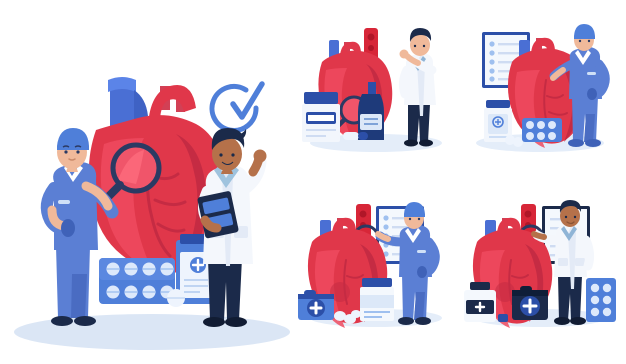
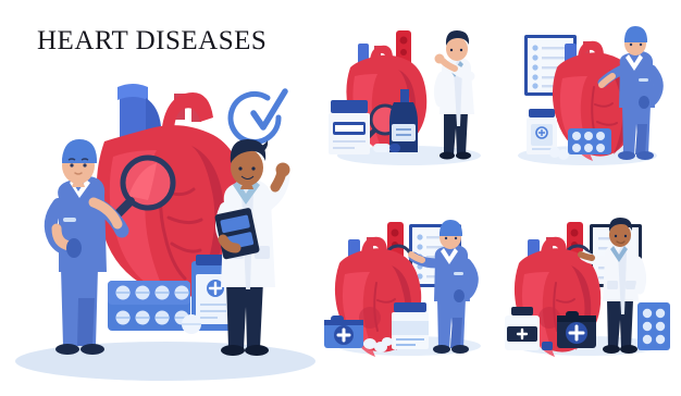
+ HEART DISEASES
